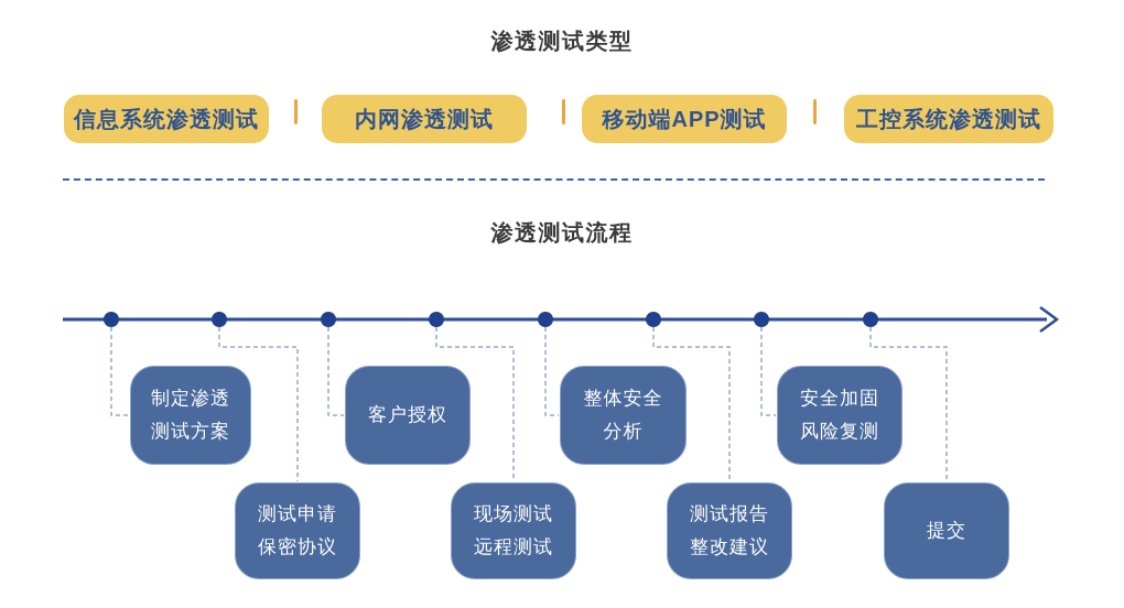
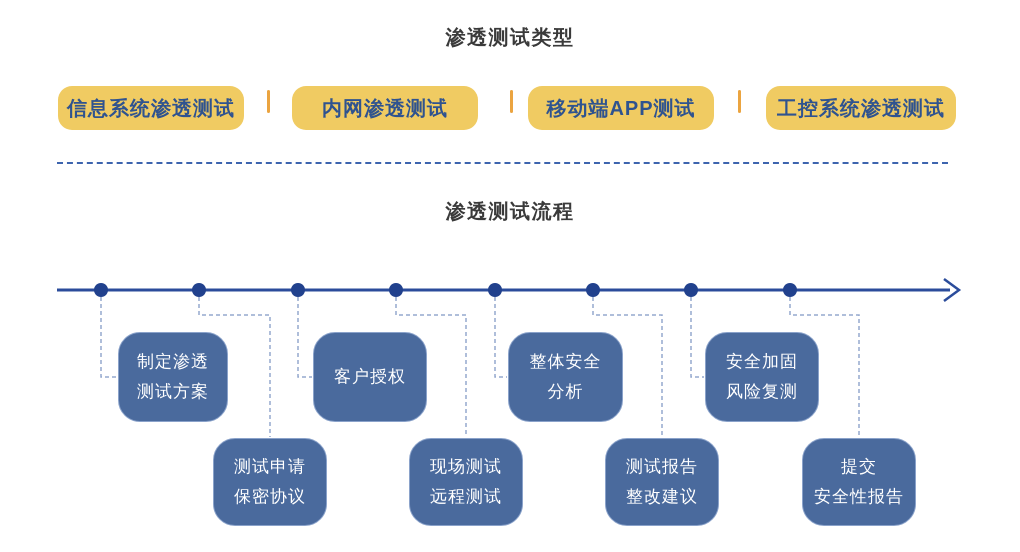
  渗透测试类型
  信息系统渗透测试
  内网渗透测试
  移动端APP测试
  工控系统渗透测试
  渗透测试流程
  制定渗透
  测试方案
  测试申请
  保密协议
  客户授权
  现场测试
  远程测试
  整体安全
  分析
  测试报告
  整改建议
  安全加固
  风险复测
  提交
+ 安全性报告
